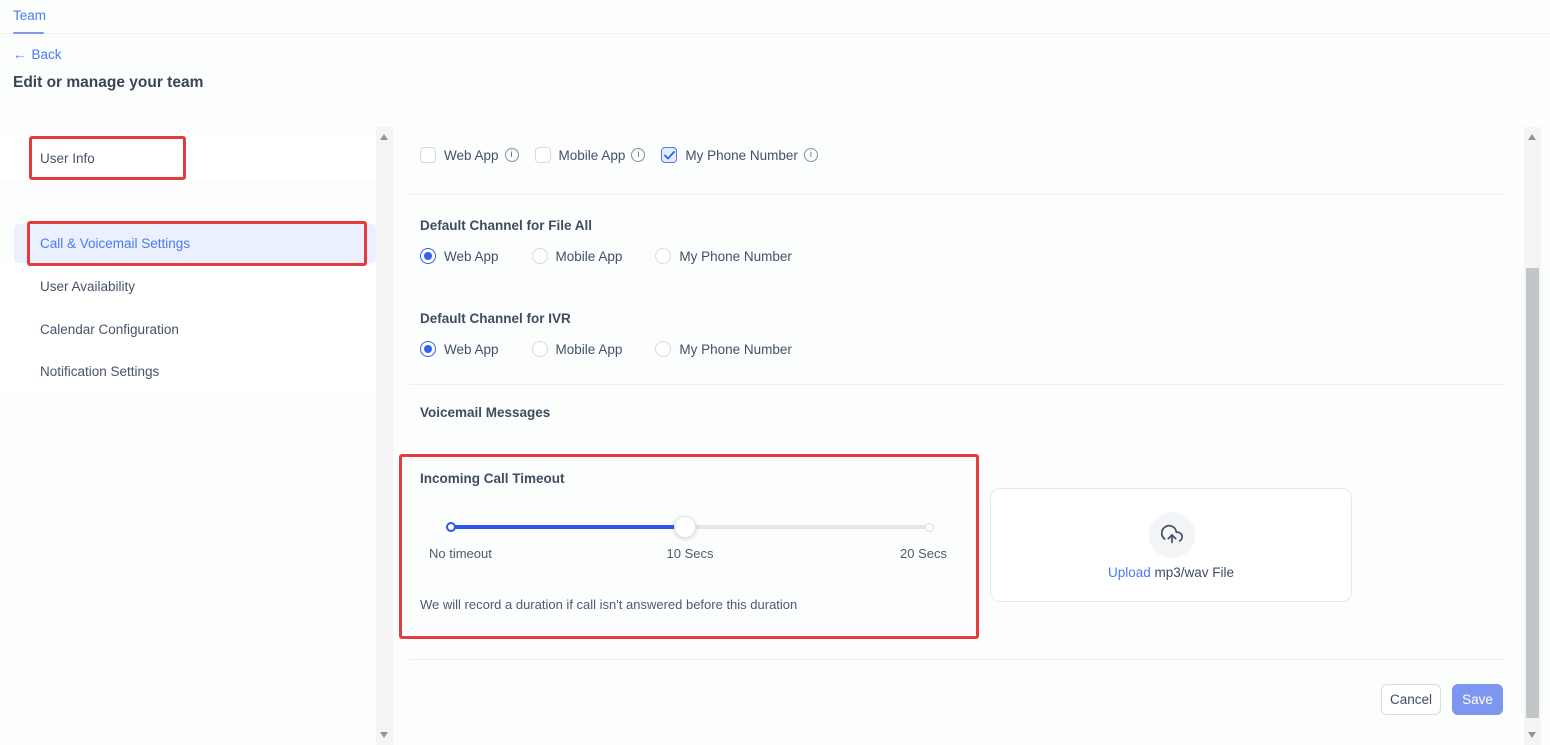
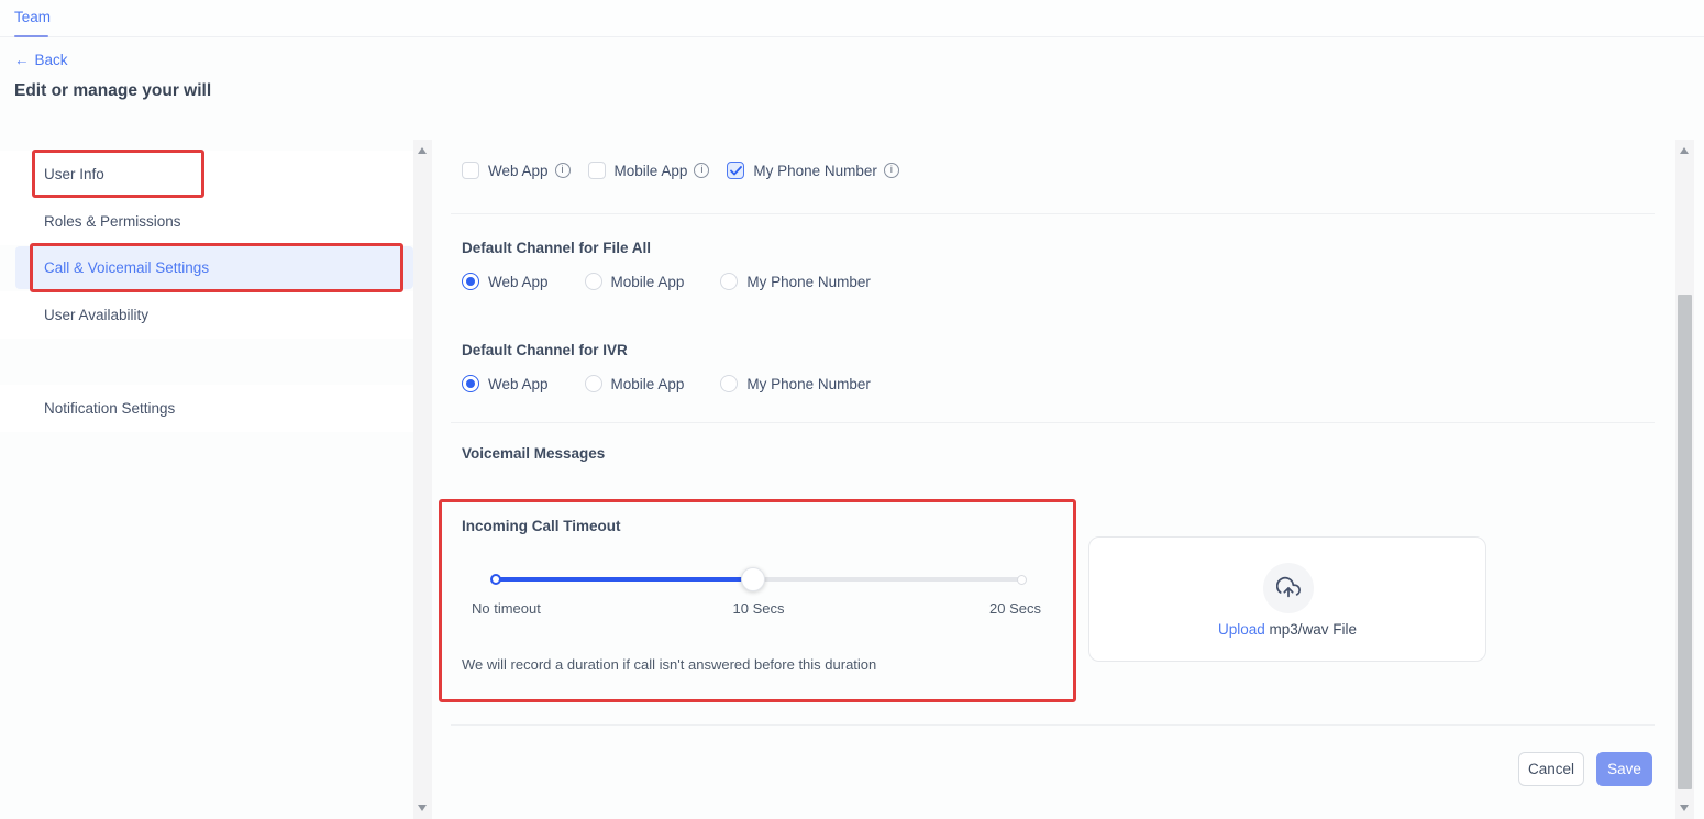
  Team
  ←
  Back
- Edit or manage your team
+ Edit or manage your will
  User Info
+ Roles & Permissions
  Call & Voicemail Settings
  User Availability
- Calendar Configuration
  Notification Settings
  Web App
  i
  Mobile App
  i
  My Phone Number
  i
  Default Channel for File All
  Web App
  Mobile App
  My Phone Number
  Default Channel for IVR
  Web App
  Mobile App
  My Phone Number
  Voicemail Messages
  Incoming Call Timeout
  No timeout
  10 Secs
  20 Secs
  We will record a duration if call isn't answered before this duration
  Upload mp3/wav File
  Cancel
  Save
